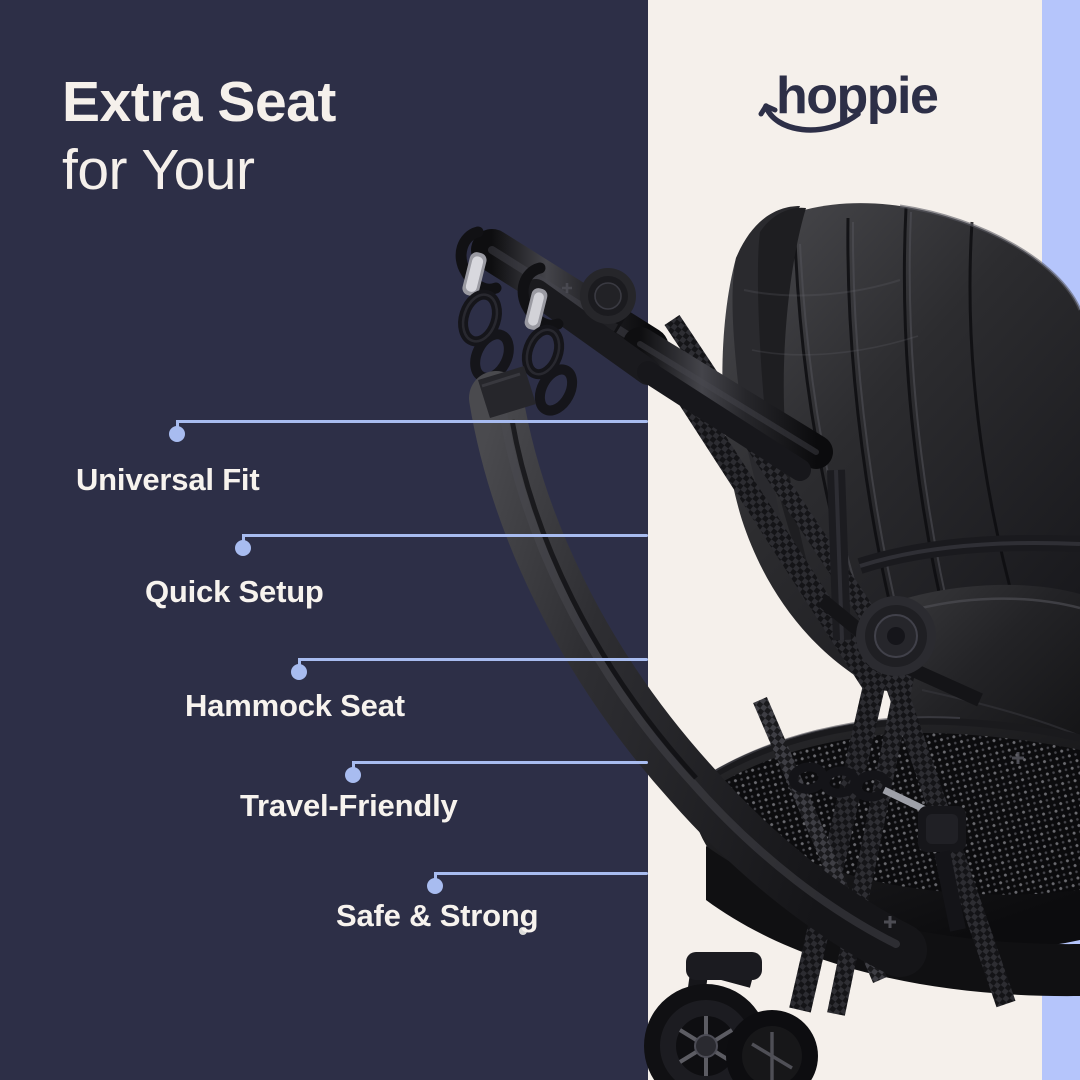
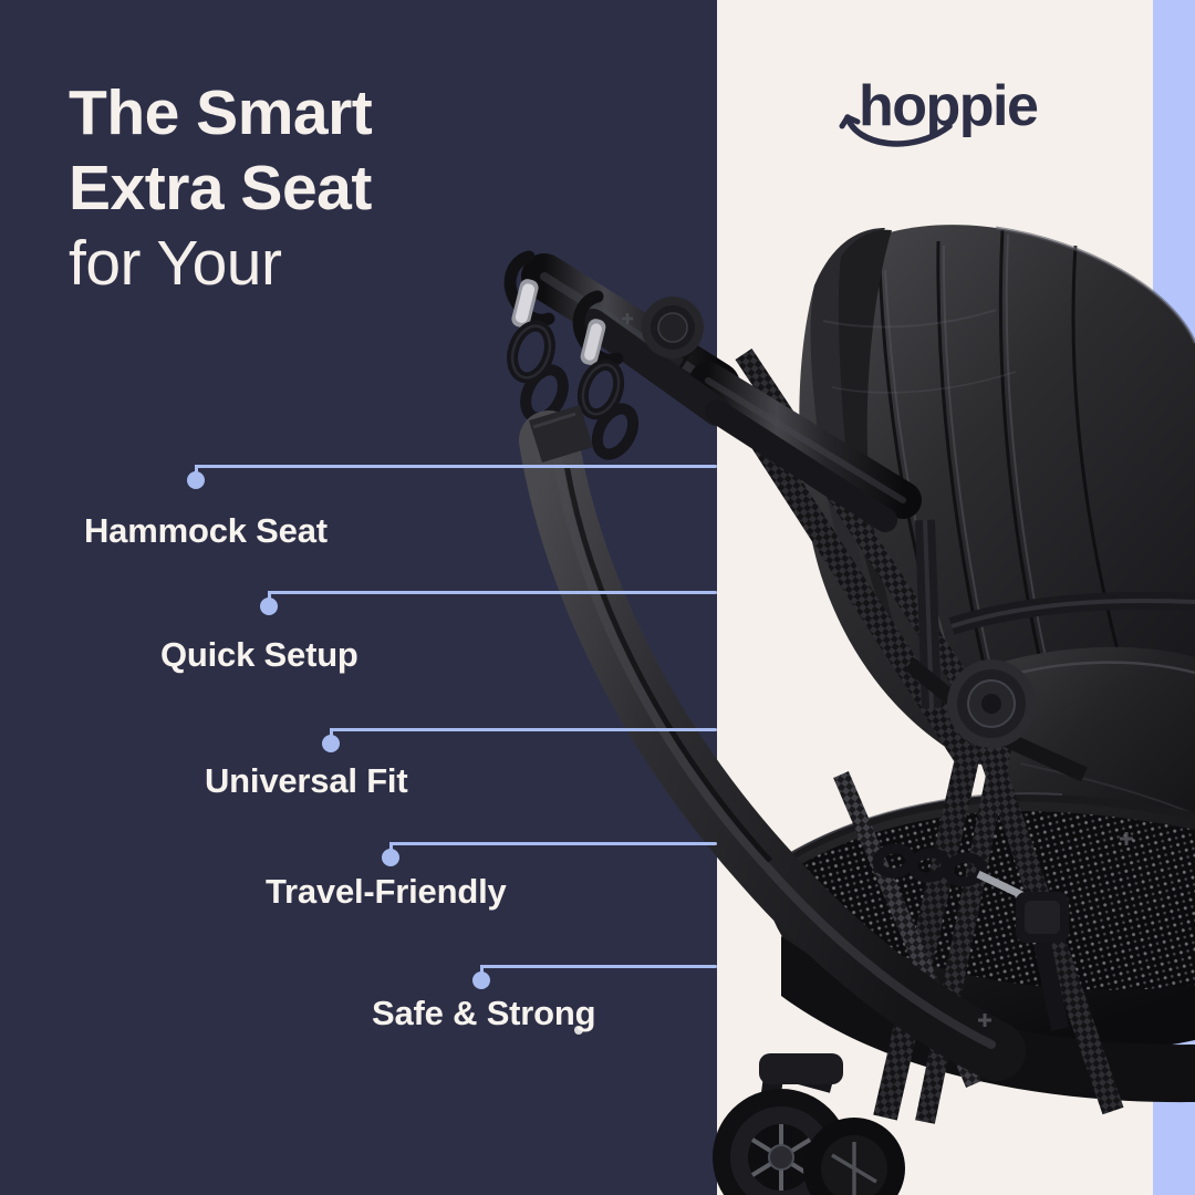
+ The Smart
  Extra Seat
  for Your
  hoppie
- Universal Fit
+ Hammock Seat
  Quick Setup
- Hammock Seat
+ Universal Fit
  Travel-Friendly
  Safe & Strong
